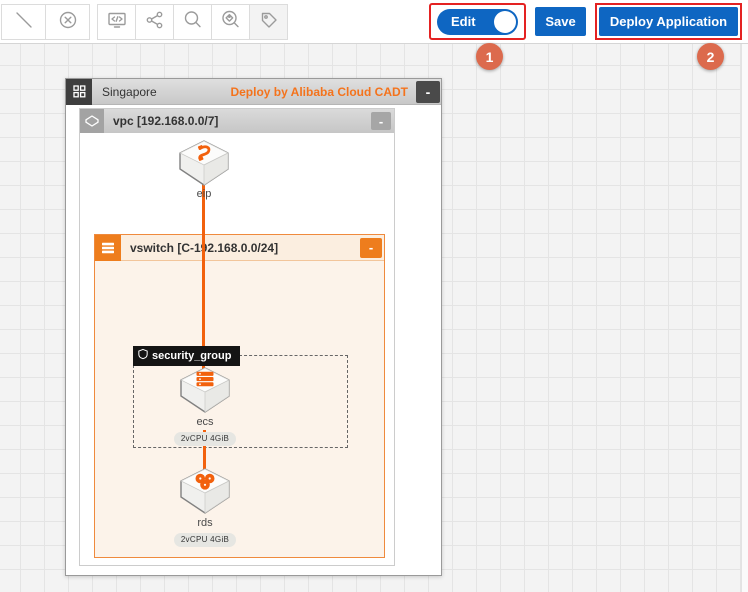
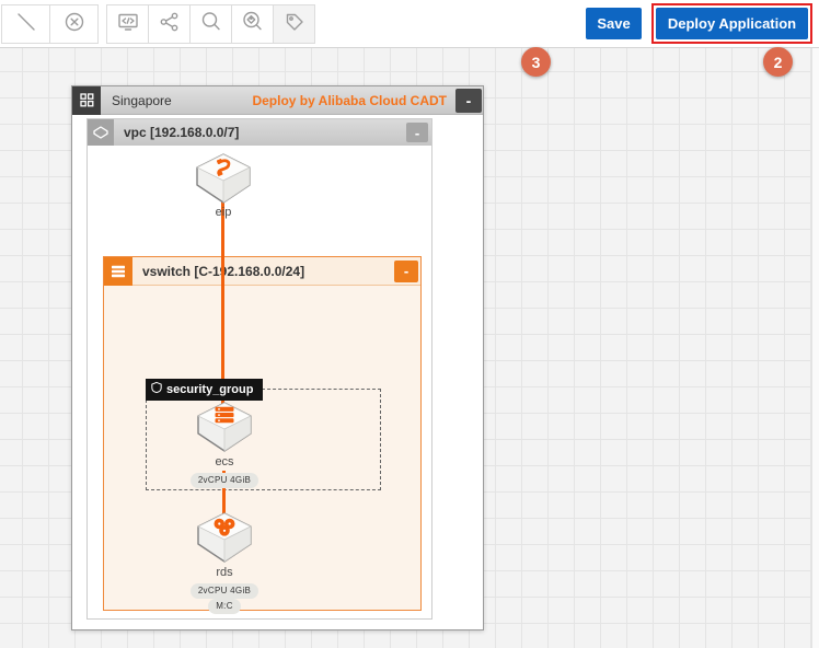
- Edit
  Save
  Deploy Application
- 1
+ 3
  2
  Singapore
  Deploy by Alibaba Cloud CADT
  -
  vpc [192.168.0.0/7]
  -
  eip
  vswitch [C-12.168.0.0/24]
  -
  security_group
  ecs
  2vCPU 4GiB
  rds
  2vCPU 4GiB
+ M:C
